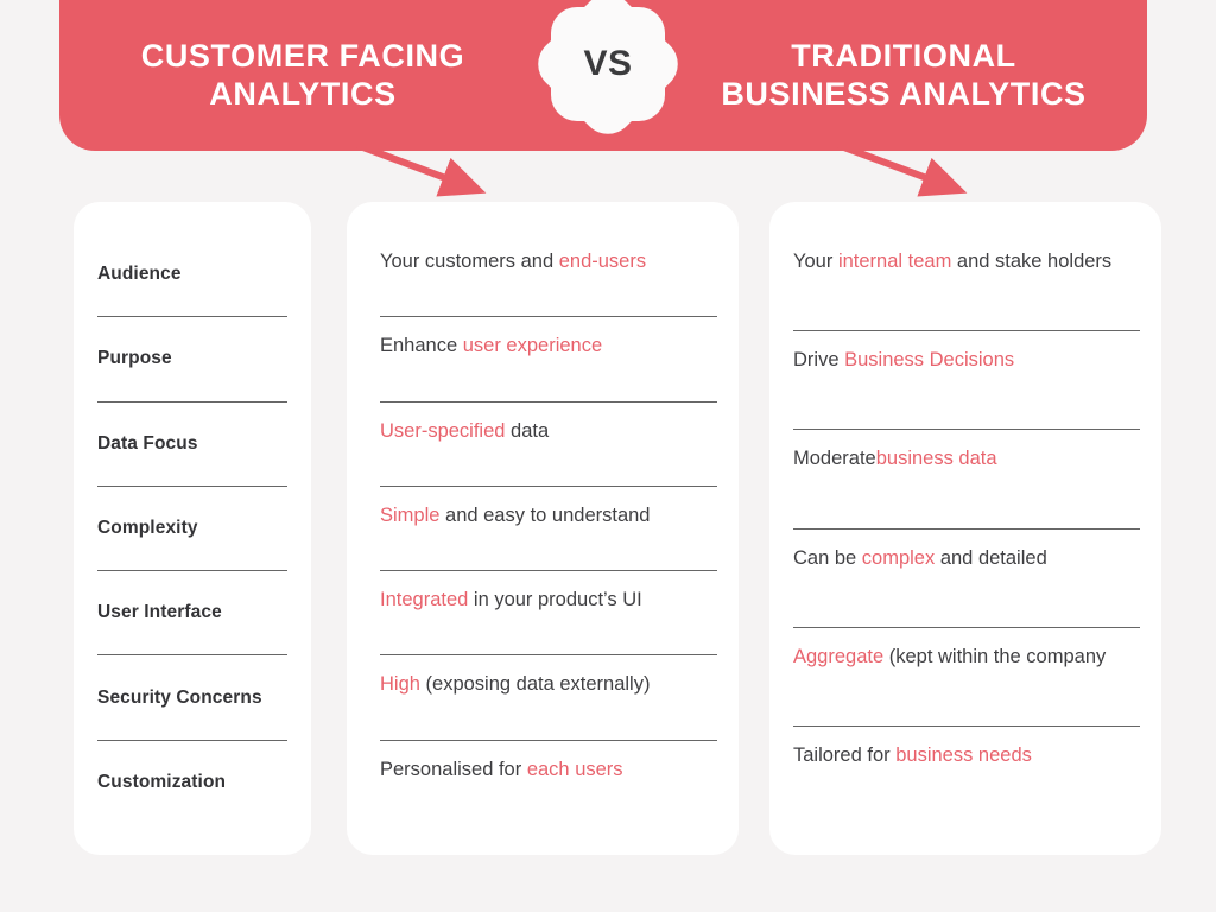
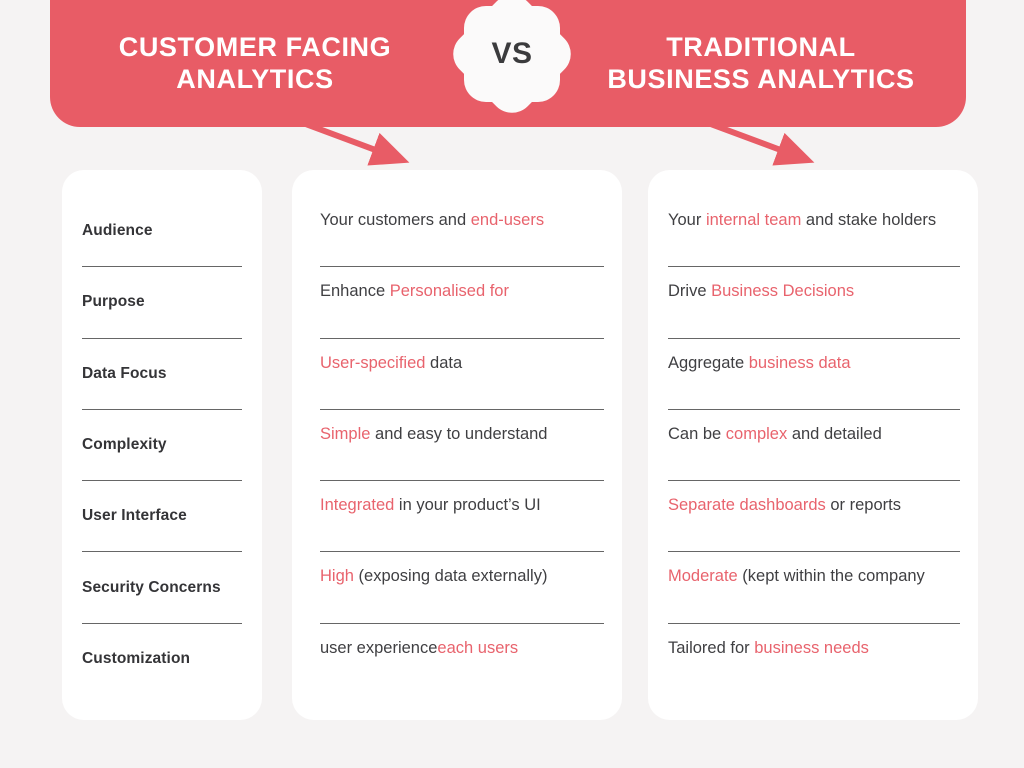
  CUSTOMER FACING
  ANALYTICS
  TRADITIONAL
  BUSINESS ANALYTICS
  VS
  Audience
  Purpose
  Data Focus
  Complexity
  User Interface
  Security Concerns
  Customization
  Your customers and end-users
- Enhance user experience
+ Enhance Personalised for
  User-specified data
  Simple and easy to understand
  Integrated in your product’s UI
  High (exposing data externally)
- Personalised for each users
+ user experienceeach users
  Your internal team and stake holders
  Drive Business Decisions
- Moderatebusiness data
+ Aggregate business data
  Can be complex and detailed
+ Separate dashboards or reports
- Aggregate (kept within the company
+ Moderate (kept within the company
  Tailored for business needs
